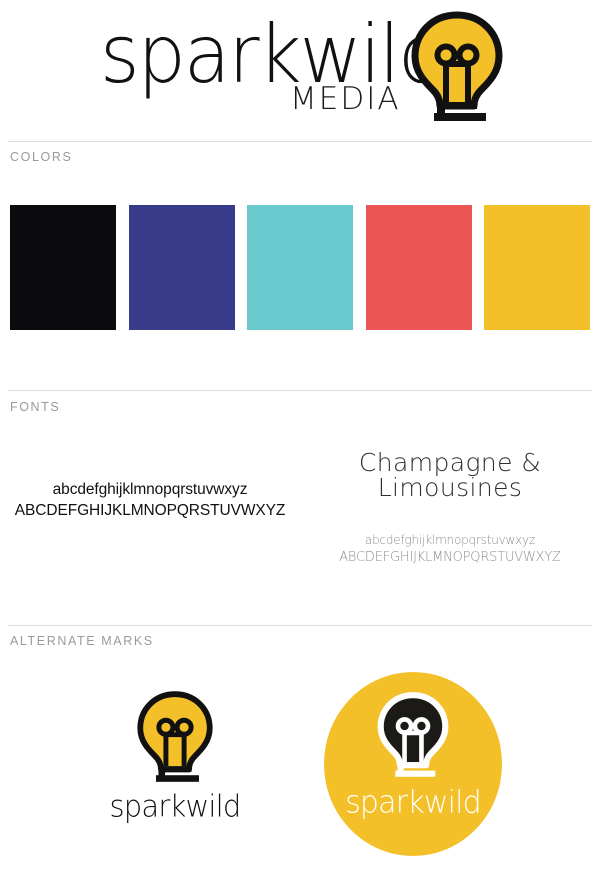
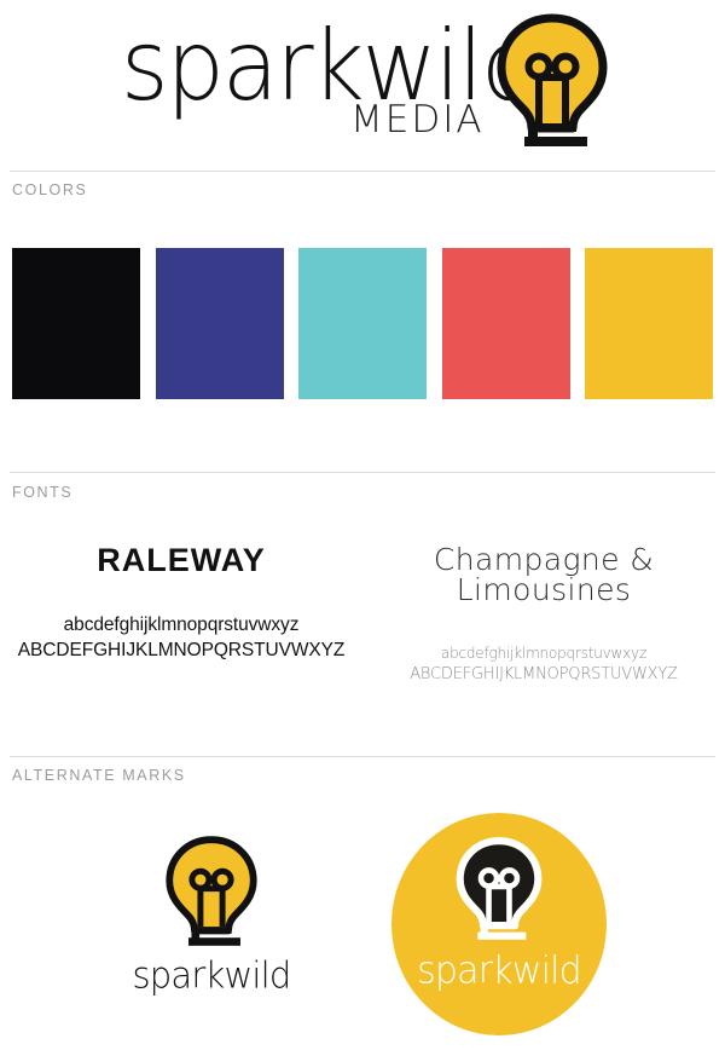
  sparkwil
  MEDIA
  COLORS
  FONTS
+ RALEWAY
  abcdefghijklmnopqrstuvwxyz
  ABCDEFGHIJKLMNOPQRSTUVWXYZ
  Champagne & Limousines
  abcdefghijklmnopqrstuvwxyz
  ABCDEFGHIJKLMNOPQRSTUVWXYZ
  ALTERNATE MARKS
  sparkwild
  sparkwild
